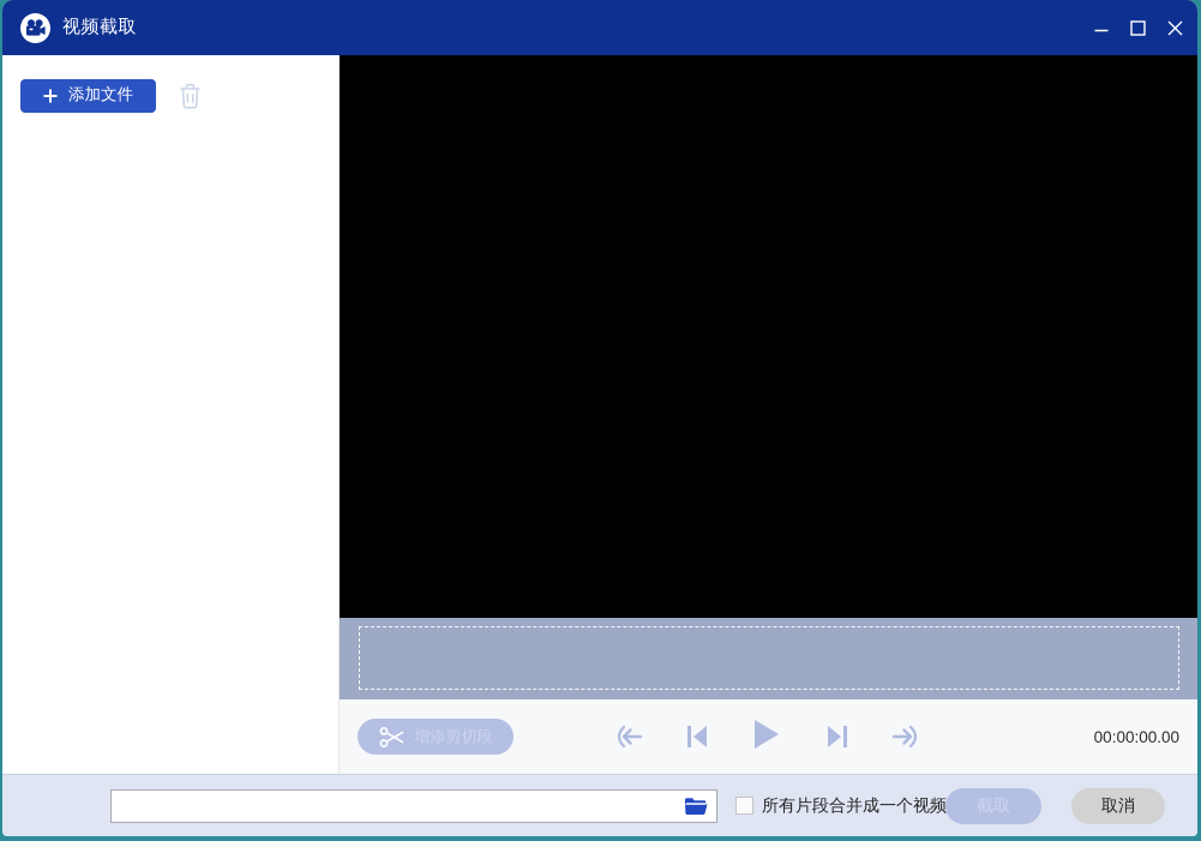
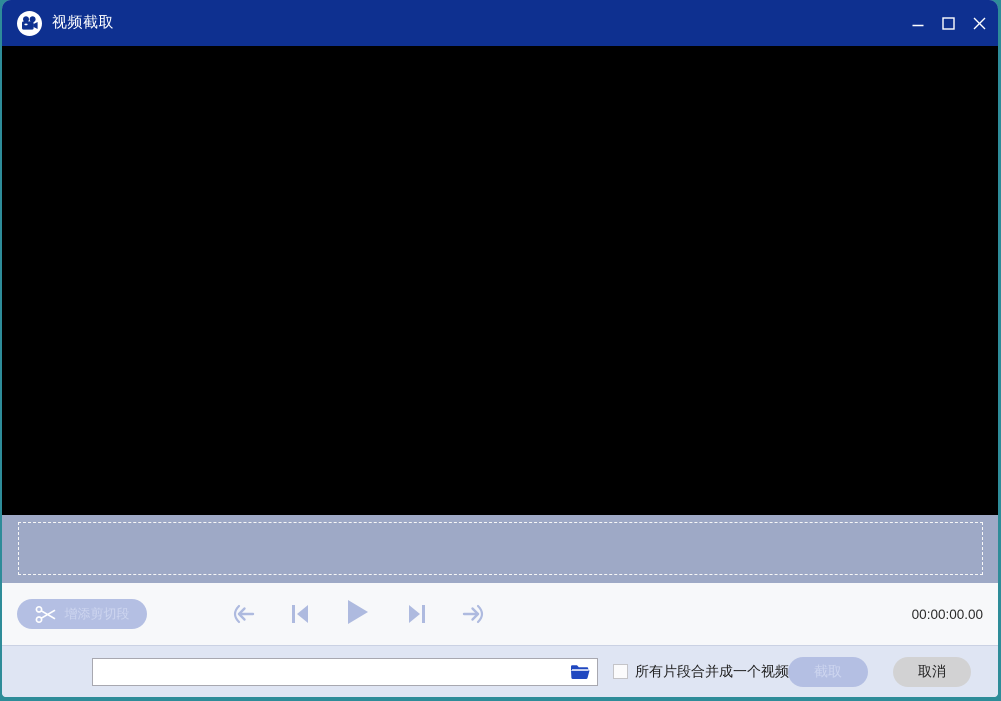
  视频截取
- 添加文件
  增添剪切段
  00:00:00.00
  所有片段合并成一个视频
  截取
  取消
